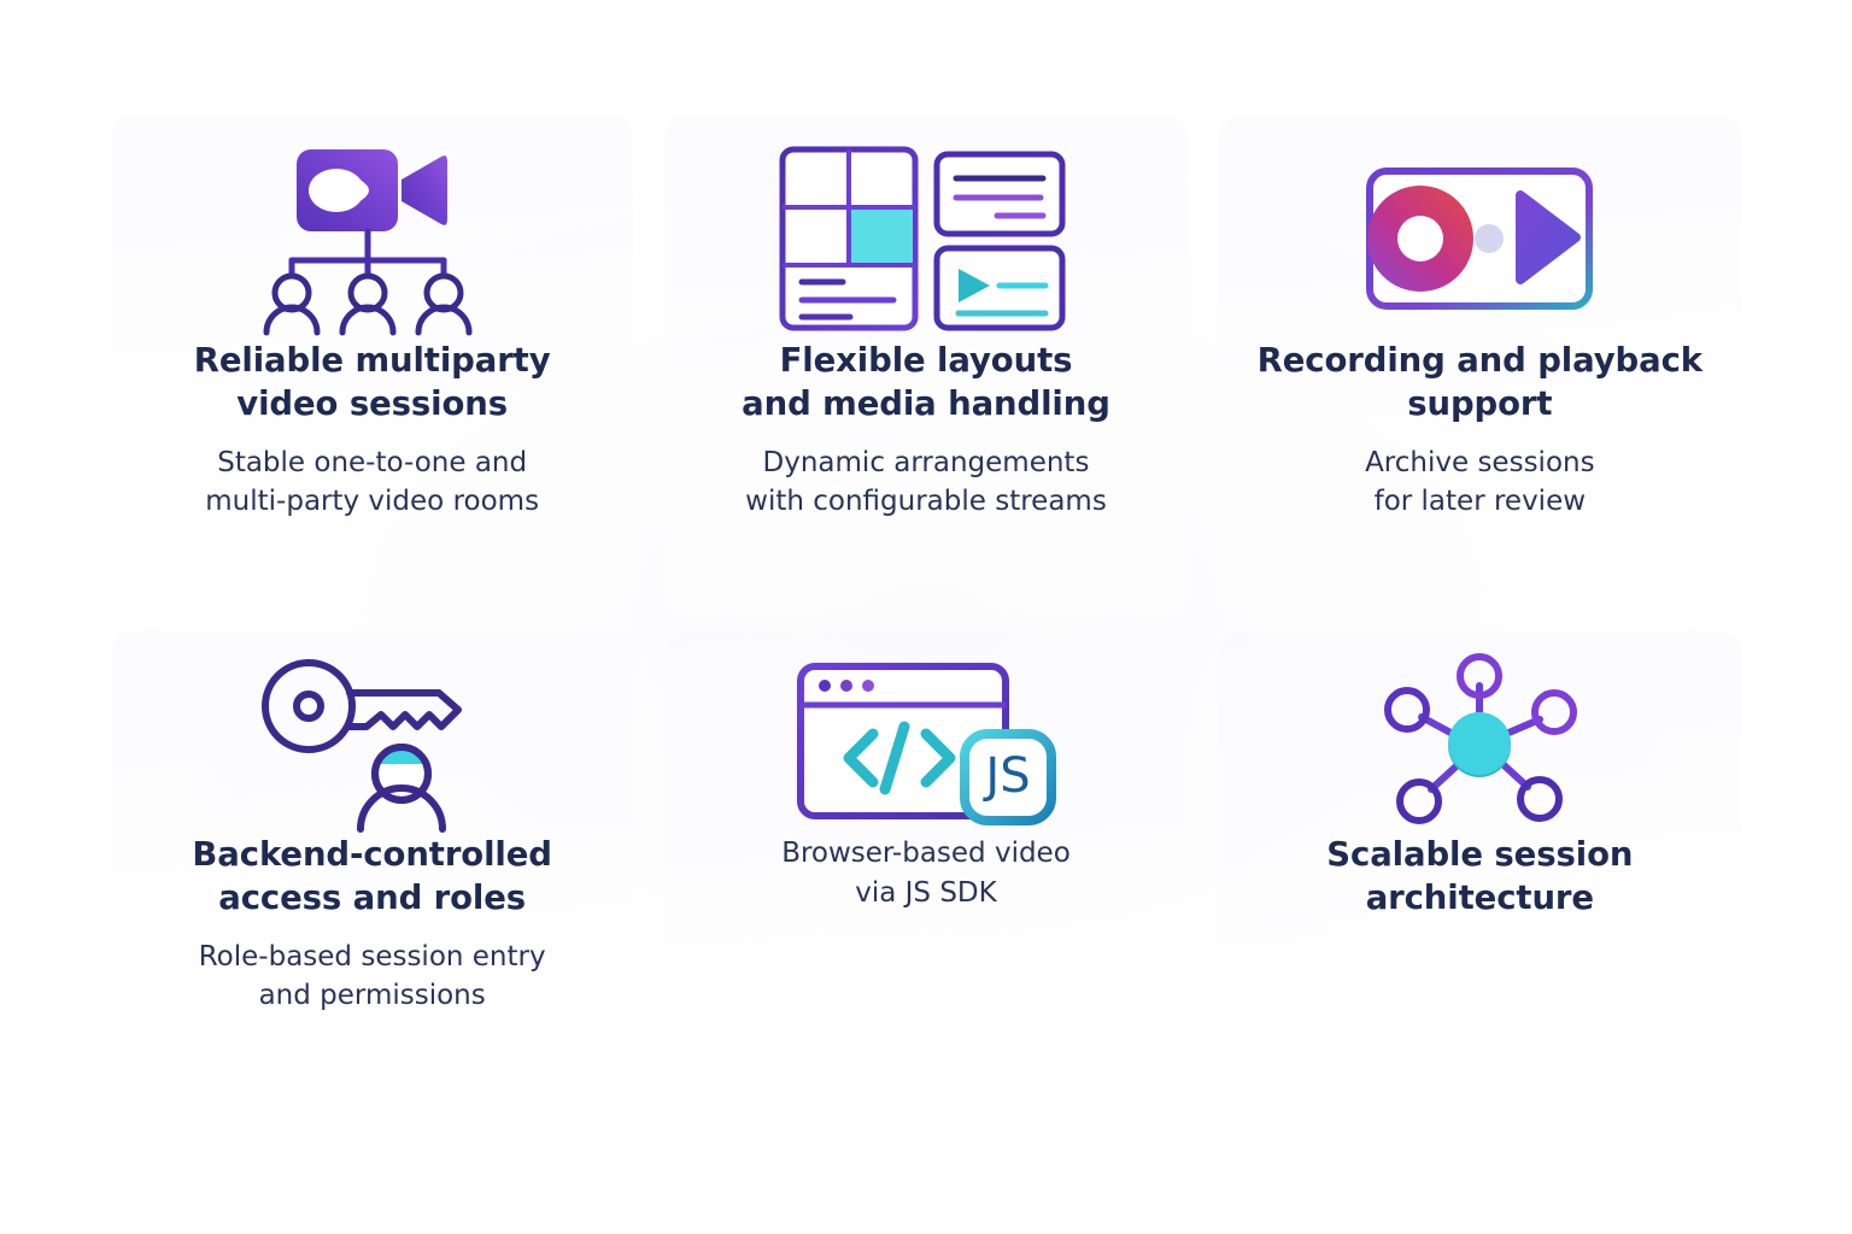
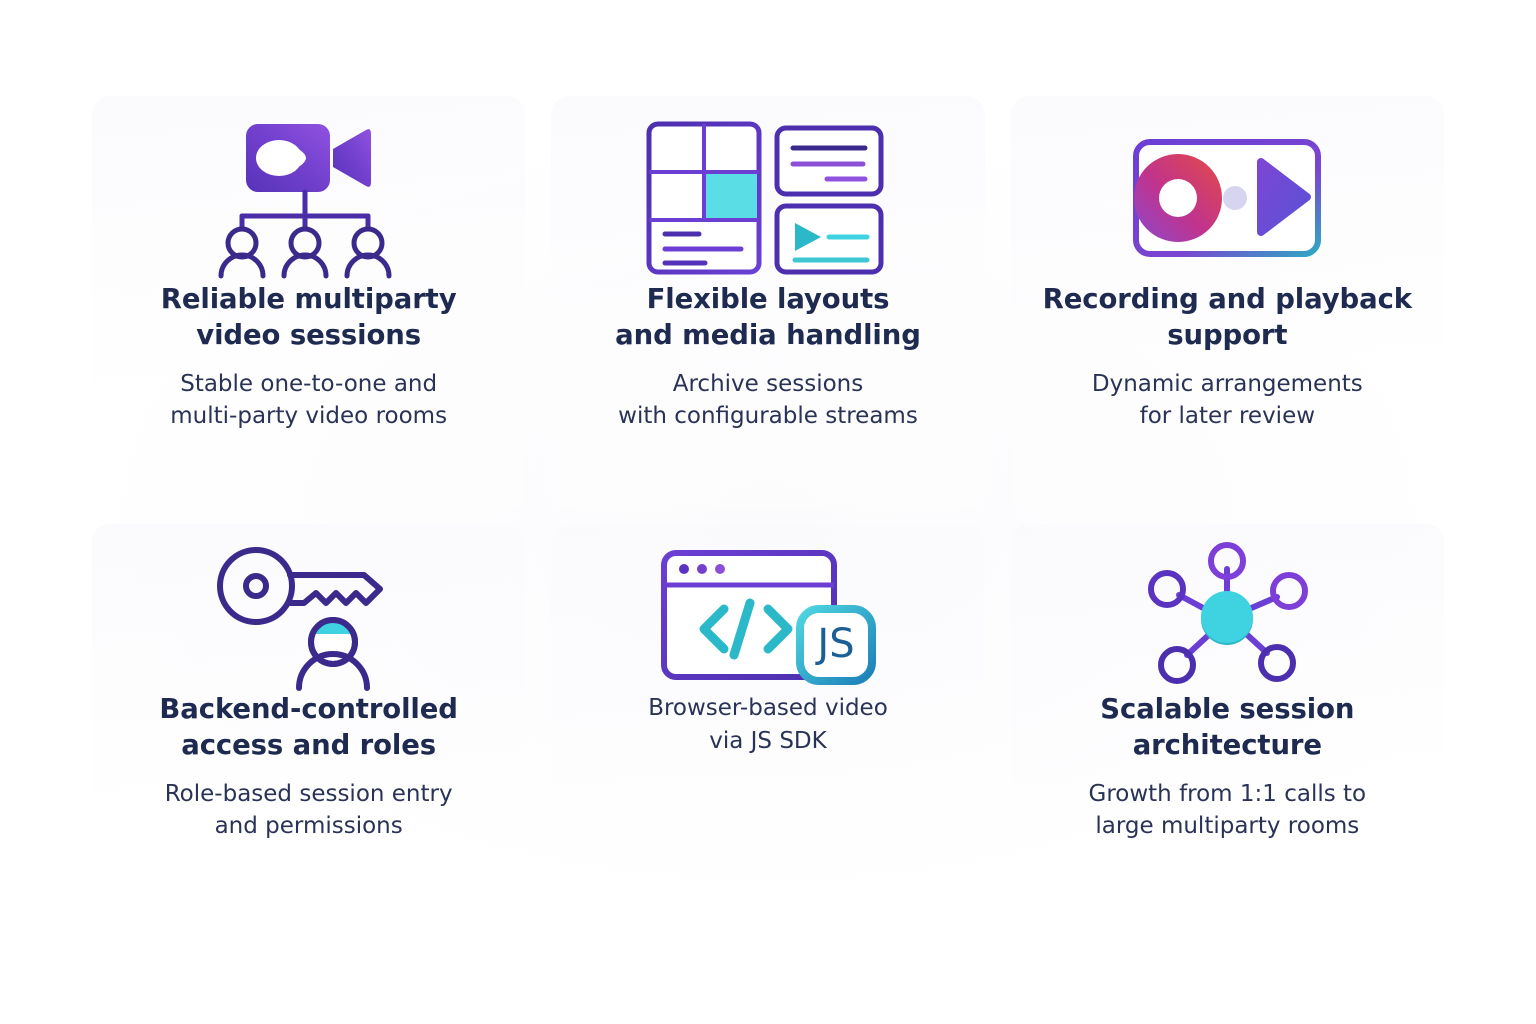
  Reliable multiparty
  video sessions
  Stable one-to-one and
  multi-party video rooms
  Flexible layouts
  and media handling
- Dynamic arrangements
+ Archive sessions
  with configurable streams
  Recording and playback
  support
- Archive sessions
+ Dynamic arrangements
  for later review
  Backend-controlled
  access and roles
  Role-based session entry
  and permissions
  JS
  Browser-based video
  via JS SDK
  Scalable session
  architecture
+ Growth from 1:1 calls to
+ large multiparty rooms
